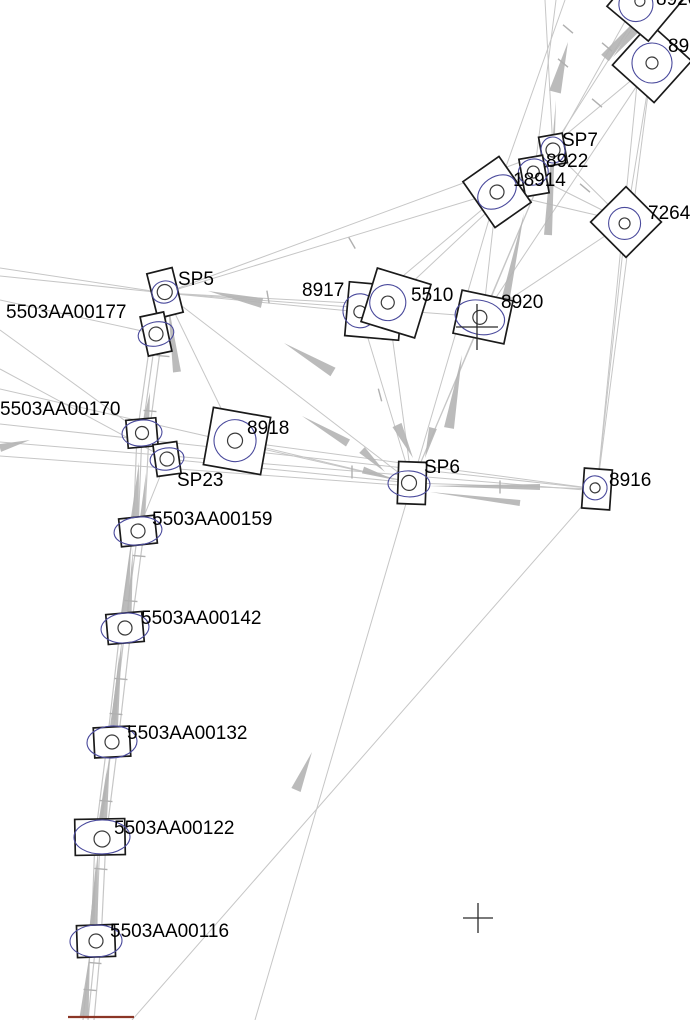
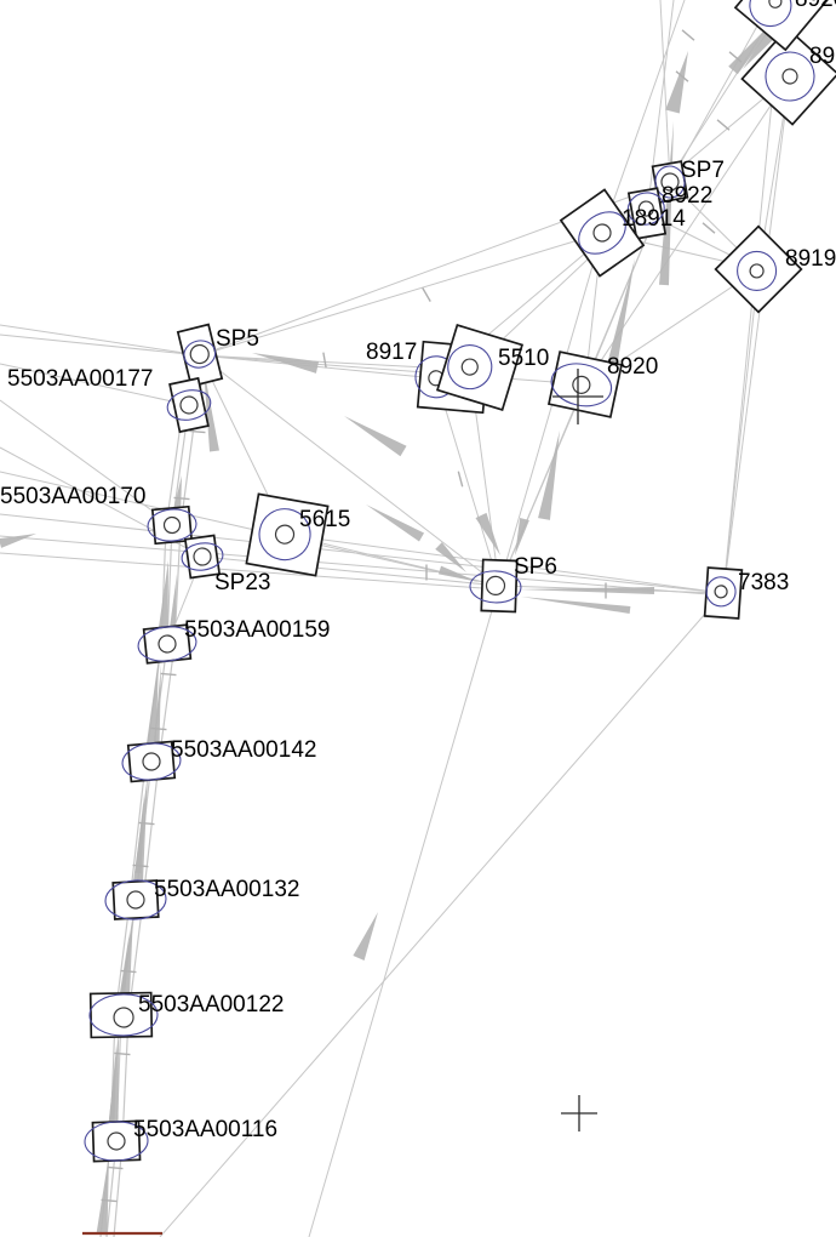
  SP5
  5503AA00177
  5503AA00170
  SP23
- 8918
+ 5615
  8917
  5510
  8920
  SP7
  8922
  18914
- 7264
+ 8919
  89
  SP6
- 8916
+ 7383
  5503AA00159
  5503AA00142
  5503AA00132
  5503AA00122
  5503AA00116
